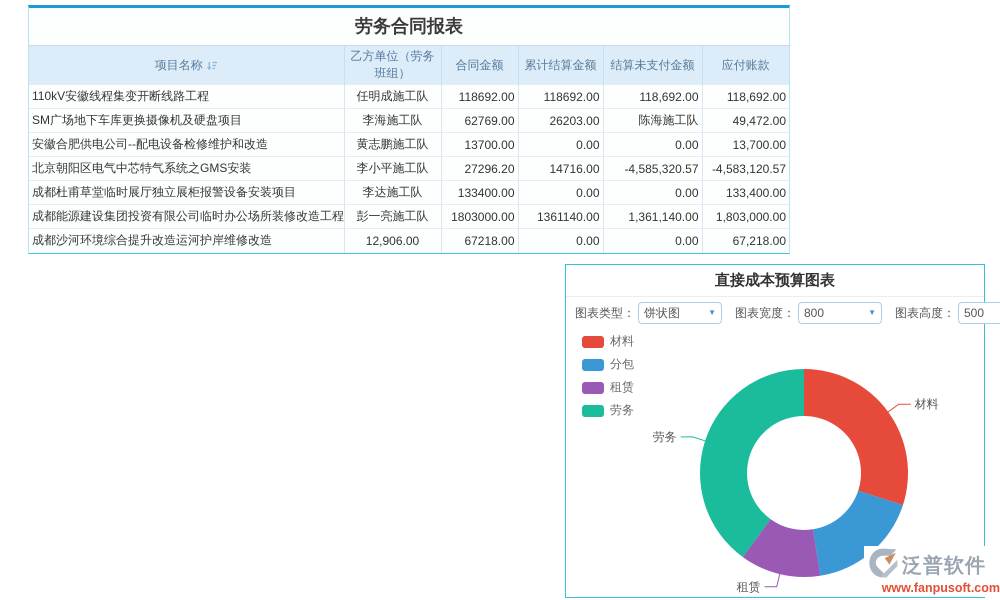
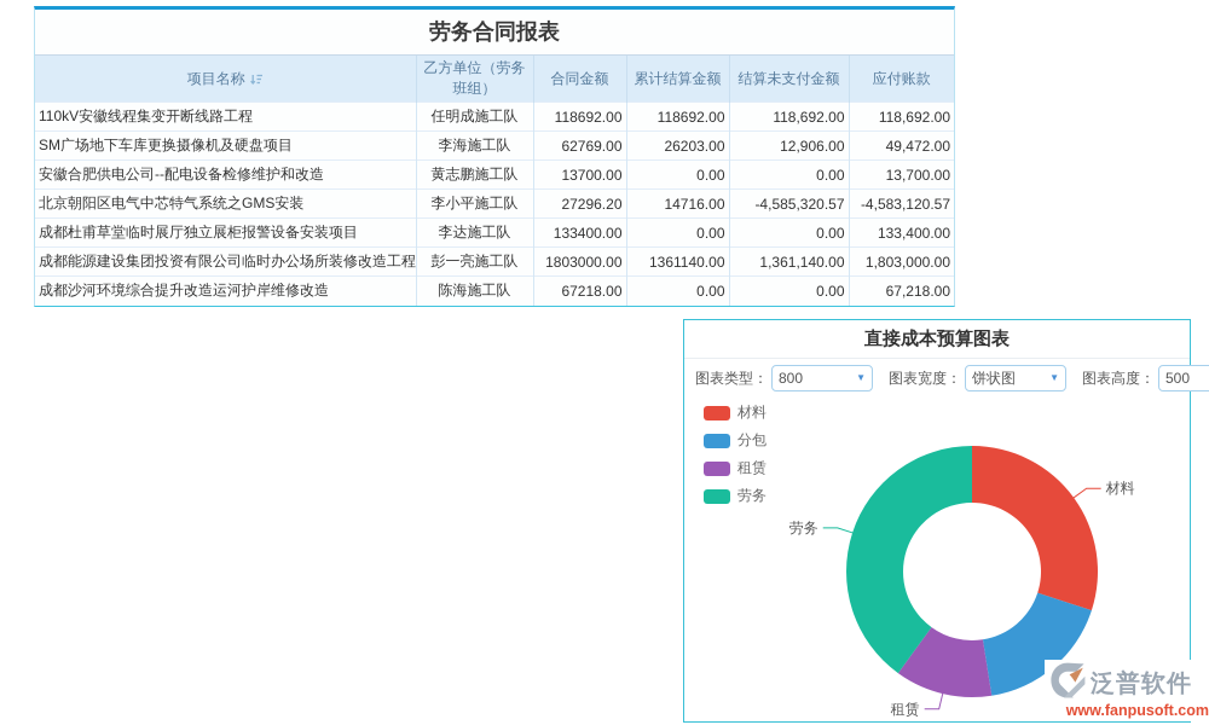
  劳务合同报表
  项目名称	乙方单位（劳务班组）	合同金额	累计结算金额	结算未支付金额	应付账款
  110kV安徽线程集变开断线路工程	任明成施工队	118692.00	118692.00	118,692.00	118,692.00
- SM广场地下车库更换摄像机及硬盘项目	李海施工队	62769.00	26203.00	陈海施工队	49,472.00
+ SM广场地下车库更换摄像机及硬盘项目	李海施工队	62769.00	26203.00	12,906.00	49,472.00
  安徽合肥供电公司--配电设备检修维护和改造	黄志鹏施工队	13700.00	0.00	0.00	13,700.00
  北京朝阳区电气中芯特气系统之GMS安装	李小平施工队	27296.20	14716.00	-4,585,320.57	-4,583,120.57
  成都杜甫草堂临时展厅独立展柜报警设备安装项目	李达施工队	133400.00	0.00	0.00	133,400.00
  成都能源建设集团投资有限公司临时办公场所装修改造工程	彭一亮施工队	1803000.00	1361140.00	1,361,140.00	1,803,000.00
- 成都沙河环境综合提升改造运河护岸维修改造	12,906.00	67218.00	0.00	0.00	67,218.00
+ 成都沙河环境综合提升改造运河护岸维修改造	陈海施工队	67218.00	0.00	0.00	67,218.00
  直接成本预算图表
  图表类型：
- 饼状图
+ 800
  ▼
  图表宽度：
- 800
+ 饼状图
  ▼
  图表高度：
  500
  材料
  分包
  租赁
  劳务
  材料
  租赁
  劳务
  泛普软件
  www.fanpusoft.com
